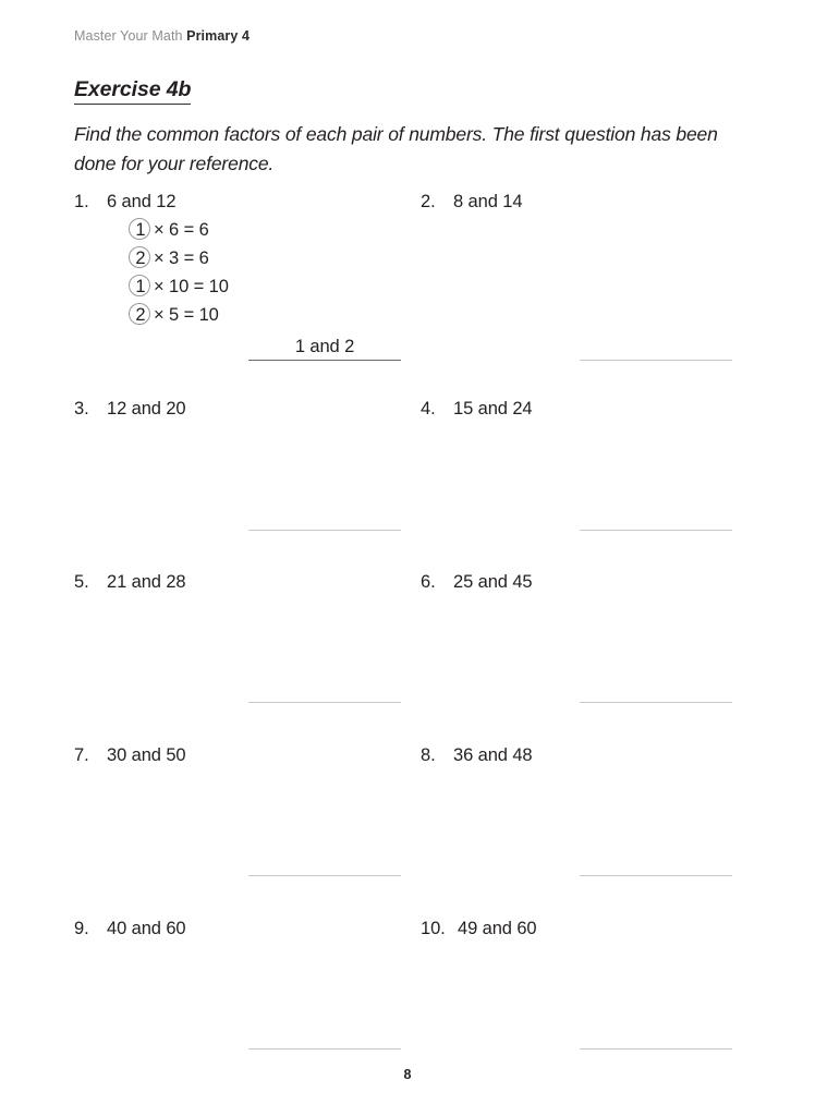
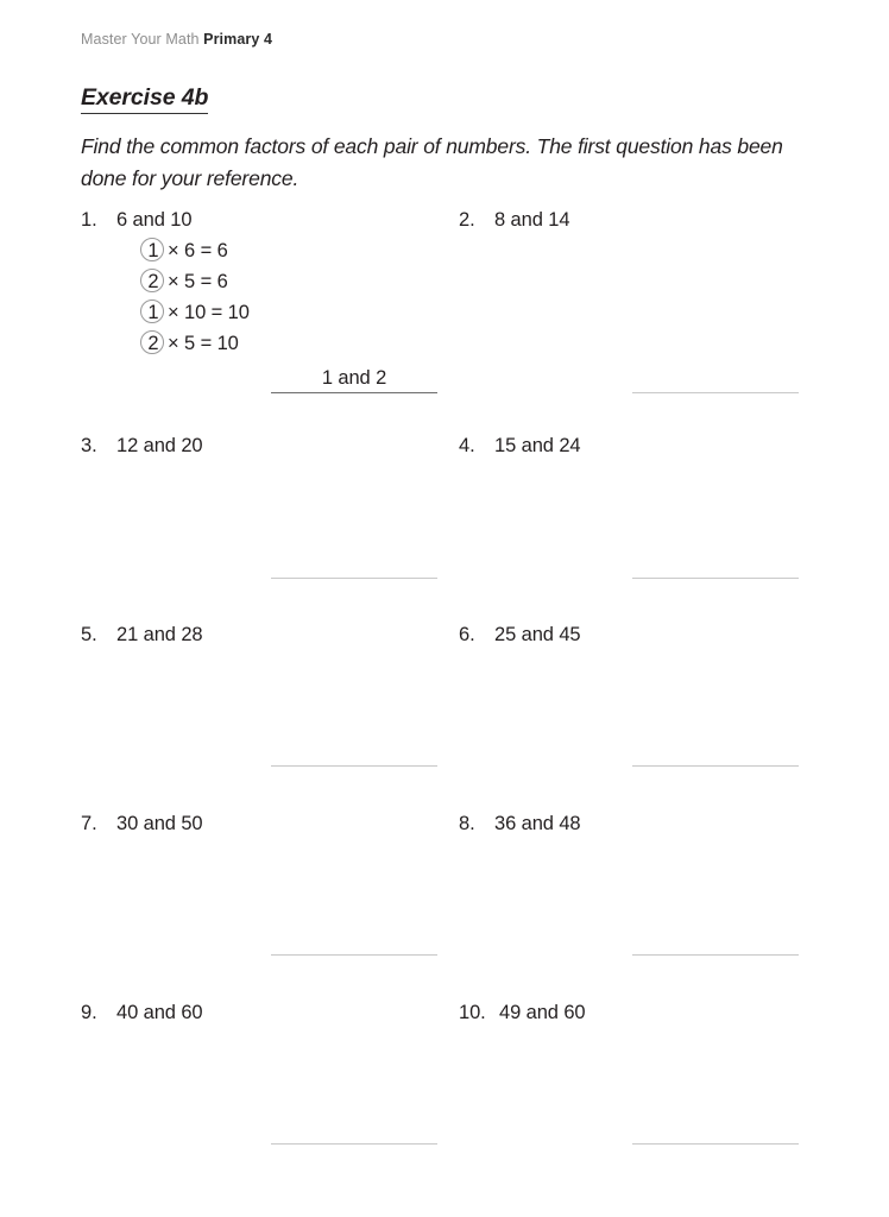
  Master Your Math Primary 4
  Exercise 4b
  Find the common factors of each pair of numbers. The first question has been done for your reference.
- 1. 6 and 12
+ 1. 6 and 10
  1
  × 6 = 6
  2
- × 3 = 6
+ × 5 = 6
  1
  × 10 = 10
  2
  × 5 = 10
  1 and 2
  2. 8 and 14
  3. 12 and 20
  4. 15 and 24
  5. 21 and 28
  6. 25 and 45
  7. 30 and 50
  8. 36 and 48
  9. 40 and 60
  10. 49 and 60
- 8
